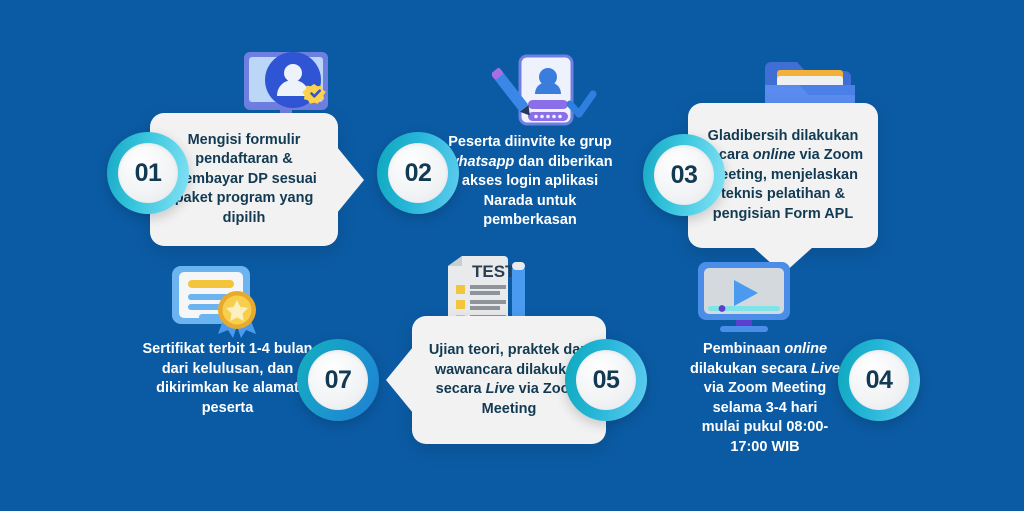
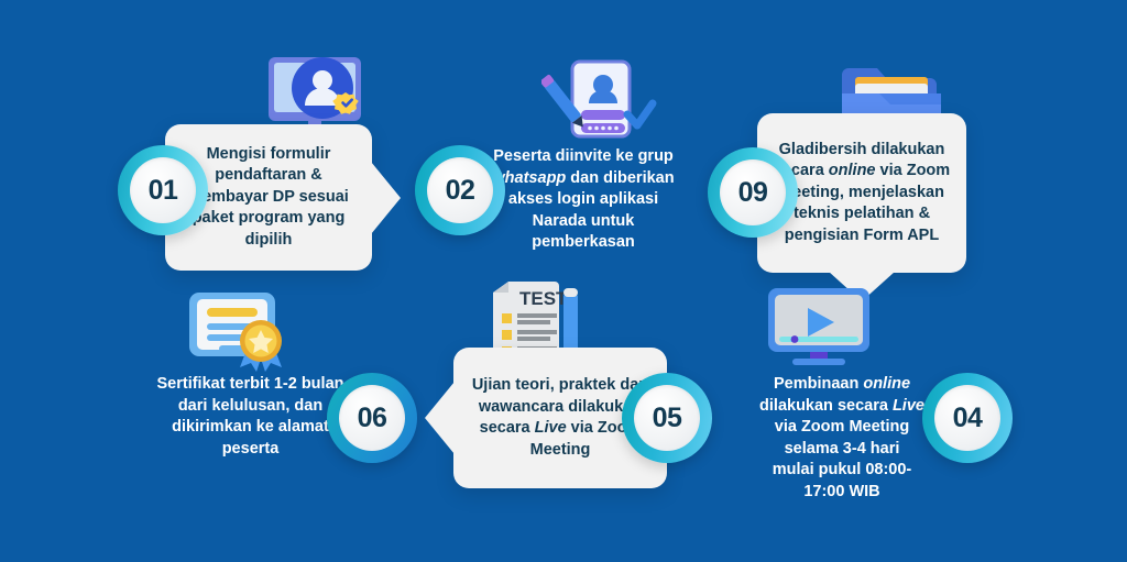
  Mengisi formulir pendaftaran & mbayar DP sesuai aket program yang dipilih
  01
  Peserta diinvite ke grup
  hatsapp dan diberikan
  akses login aplikasi
  Narada untuk
  pemberkasan
  02
  Gladibersih dilakukan
  cara online via Zoom
  eting, menjelaskan
  teknis pelatihan &
  pengisian Form APL
- 03
+ 09
  Pembinaan online
  dilakukan secara Live
  via Zoom Meeting
  selama 3-4 hari
  mulai pukul 08:00-
  17:00 WIB
  04
  TEST
  Ujian teori, praktek d
  wawancara dilakuk
  secara Live via Zo
  Meeting
  05
- Sertifikat terbit 1-4 bulan dari kelulusan, dan dikirimkan ke alamat peserta
+ Sertifikat terbit 1-2 bulan dari kelulusan, dan dikirimkan ke alamat peserta
- 07
+ 06
